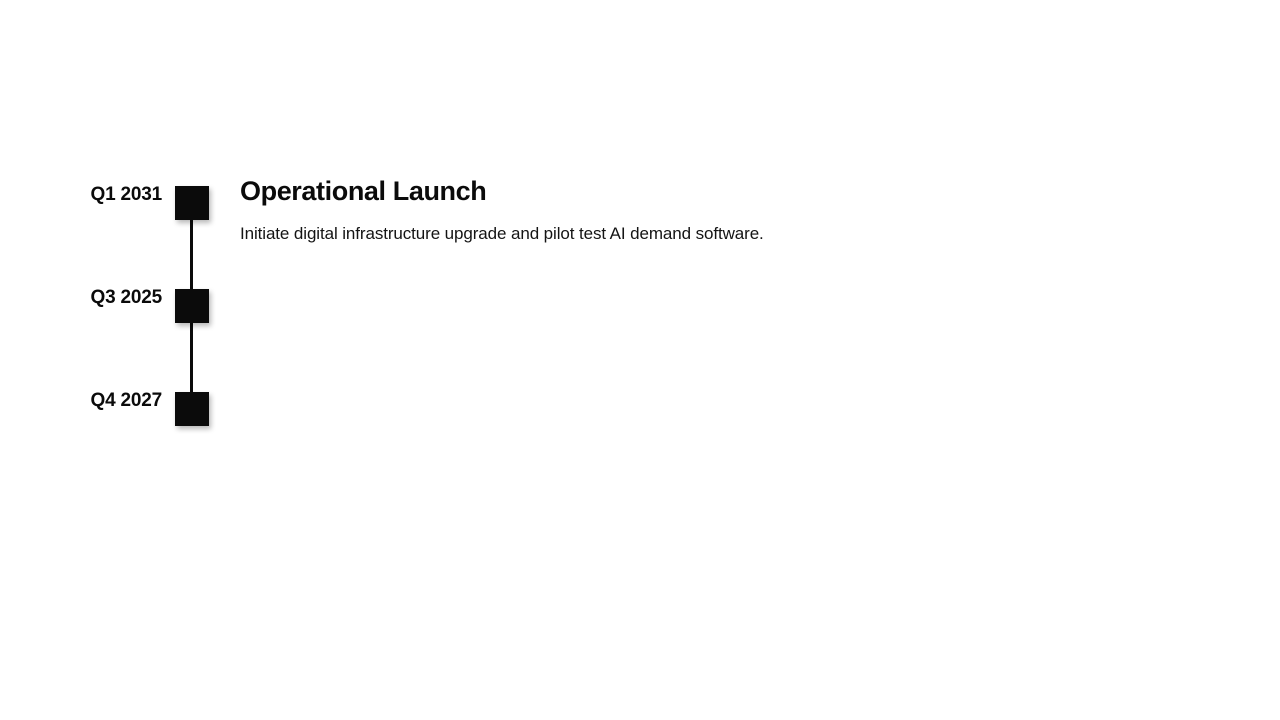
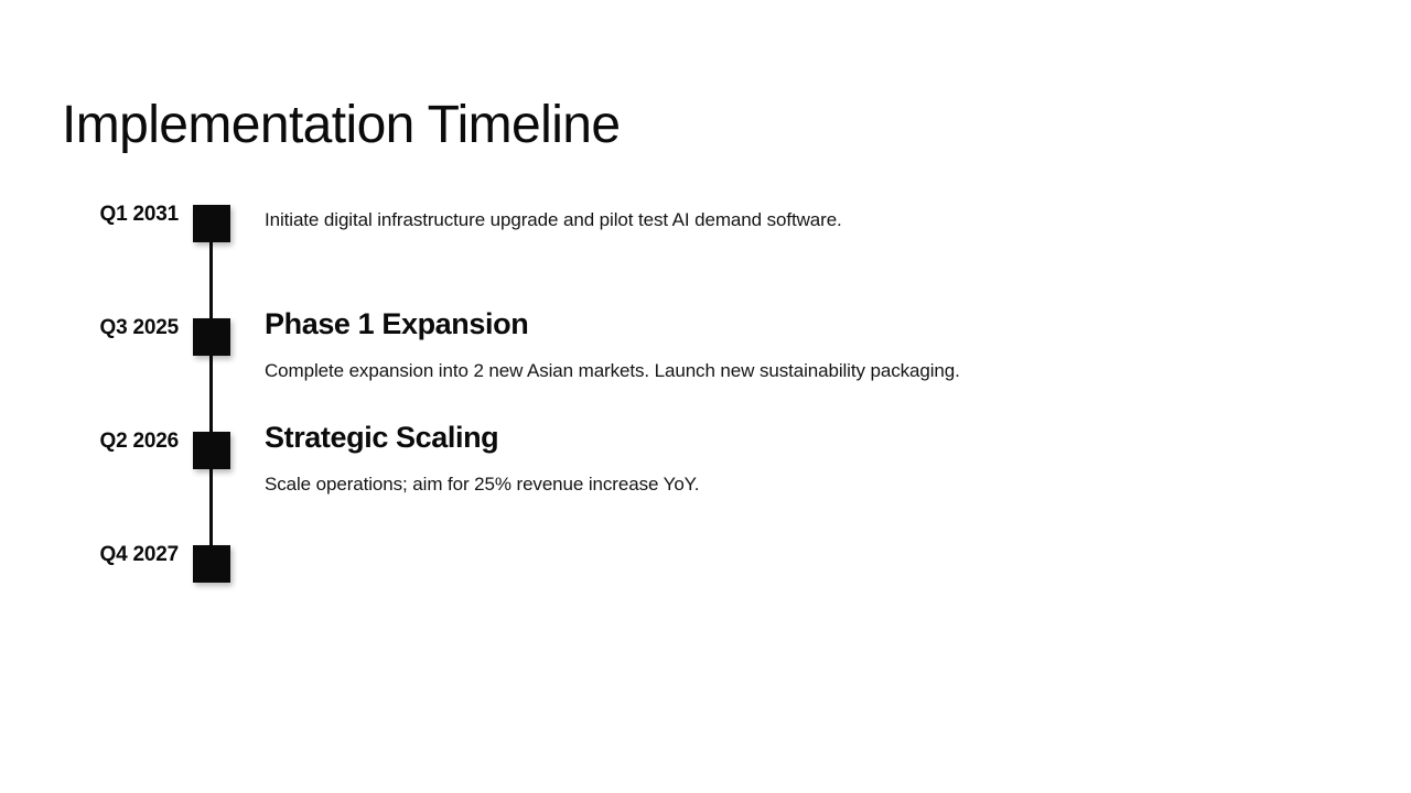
+ Implementation Timeline
  Q1 2031
- Operational Launch
  Initiate digital infrastructure upgrade and pilot test AI demand software.
  Q3 2025
+ Phase 1 Expansion
+ Complete expansion into 2 new Asian markets. Launch new sustainability packaging.
+ Q2 2026
+ Strategic Scaling
+ Scale operations; aim for 25% revenue increase YoY.
  Q4 2027
